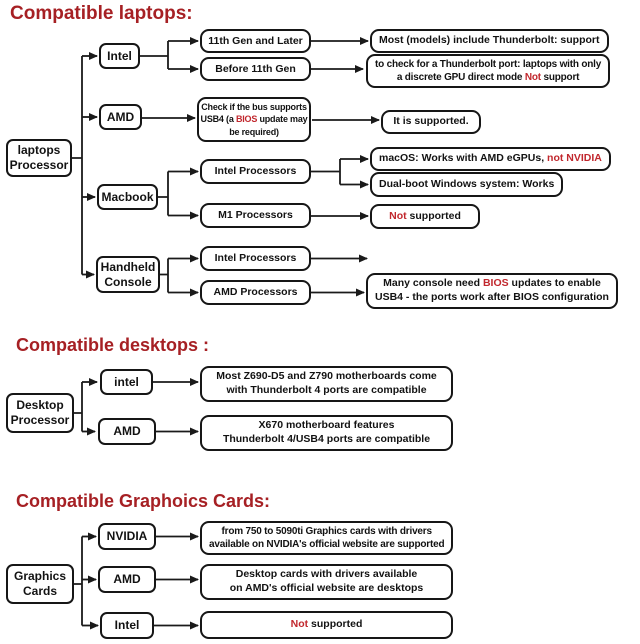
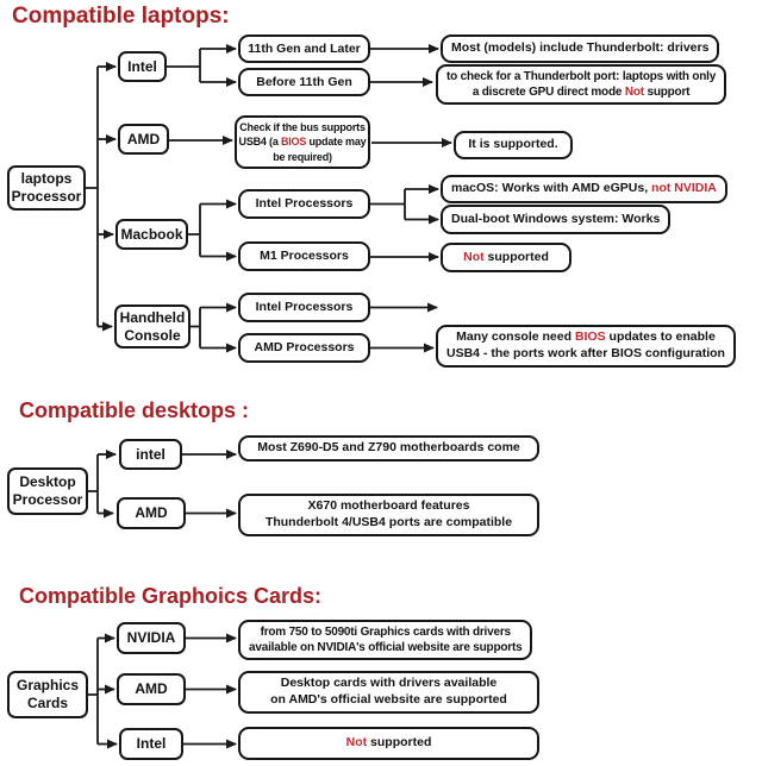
  Compatible laptops:
  laptops
  Processor
  Intel
  AMD
  Macbook
  Handheld
  Console
  11th Gen and Later
  Before 11th Gen
  Check if the bus supports
  USB4 (a BIOS update may
  be required)
  Intel Processors
  M1 Processors
  Intel Processors
  AMD Processors
- Most (models) include Thunderbolt: support
+ Most (models) include Thunderbolt: drivers
  to check for a Thunderbolt port: laptops with only
  a discrete GPU direct mode Not support
  It is supported.
  macOS: Works with AMD eGPUs, not NVIDIA
  Dual-boot Windows system: Works
  Not supported
  Many console need BIOS updates to enable
  USB4 - the ports work after BIOS configuration
  Compatible desktops :
  Desktop
  Processor
  intel
  AMD
  Most Z690-D5 and Z790 motherboards come
- with Thunderbolt 4 ports are compatible
  X670 motherboard features
  Thunderbolt 4/USB4 ports are compatible
  Compatible Graphoics Cards:
  Graphics
  Cards
  NVIDIA
  AMD
  Intel
  from 750 to 5090ti Graphics cards with drivers
- available on NVIDIA's official website are supported
+ available on NVIDIA's official website are supports
  Desktop cards with drivers available
- on AMD's official website are desktops
+ on AMD's official website are supported
  Not supported
